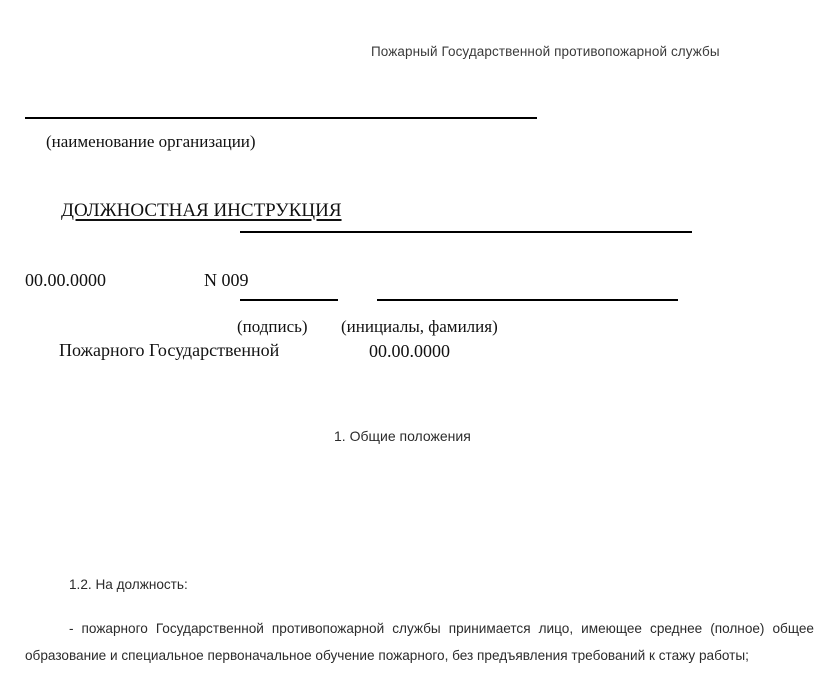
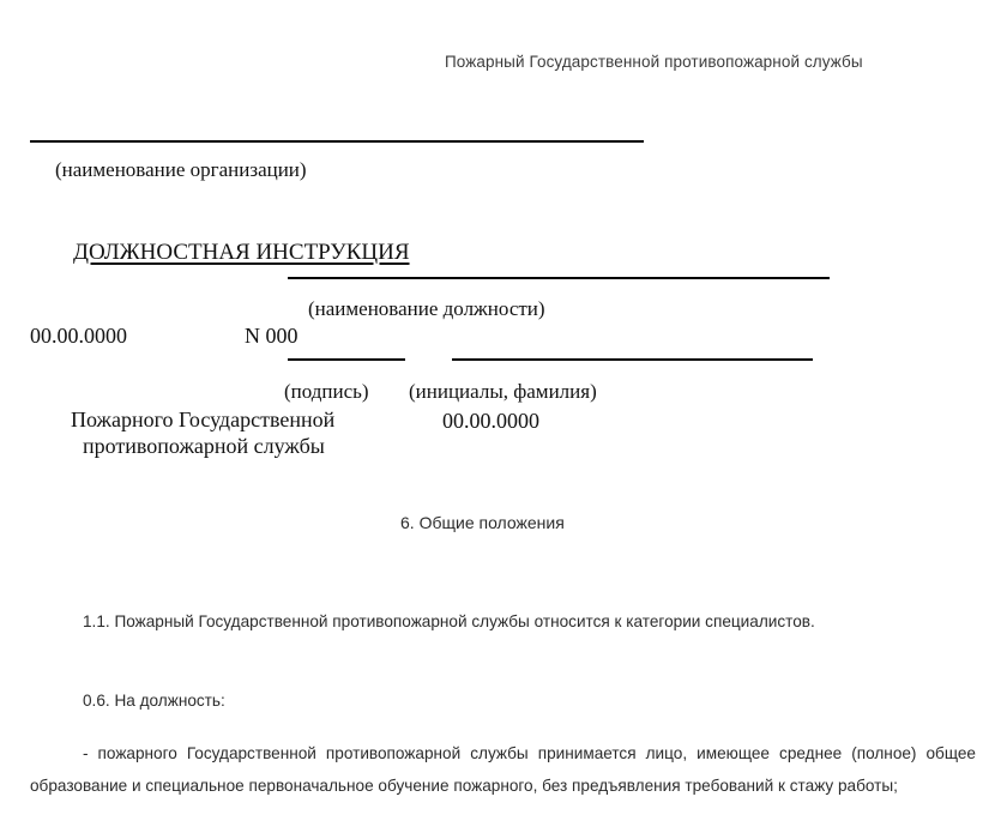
  Пожарный Государственной противопожарной службы
  (наименование организации)
  ДОЛЖНОСТНАЯ ИНСТРУКЦИЯ
+ (наименование должности)
  00.00.0000
- N 009
+ N 000
  (подпись)
  (инициалы, фамилия)
  Пожарного Государственной
+ противопожарной службы
  00.00.0000
- 1. Общие положения
+ 6. Общие положения
+ 1.1. Пожарный Государственной противопожарной службы относится к категории специалистов.
- 1.2. На должность:
+ 0.6. На должность:
  - пожарного Государственной противопожарной службы принимается лицо, имеющее среднее (полное) общее образование и специальное первоначальное обучение пожарного, без предъявления требований к стажу работы;
